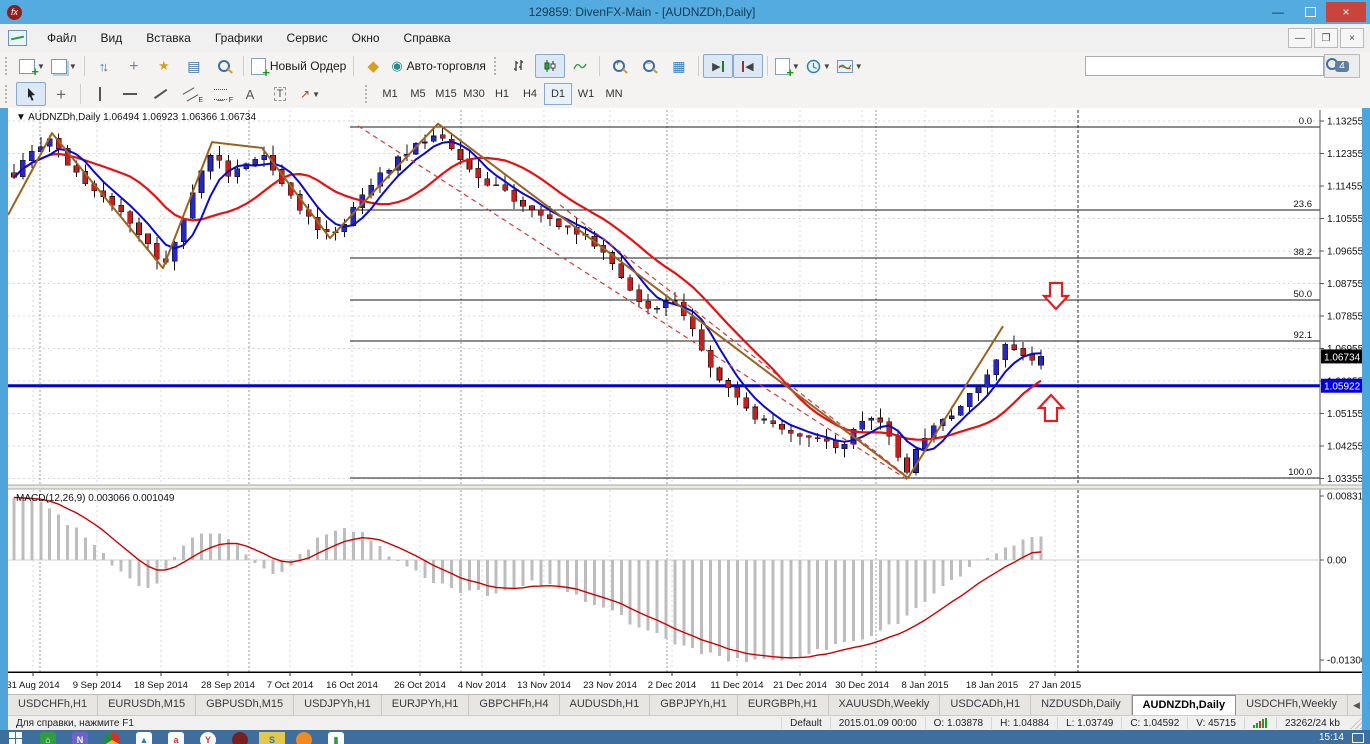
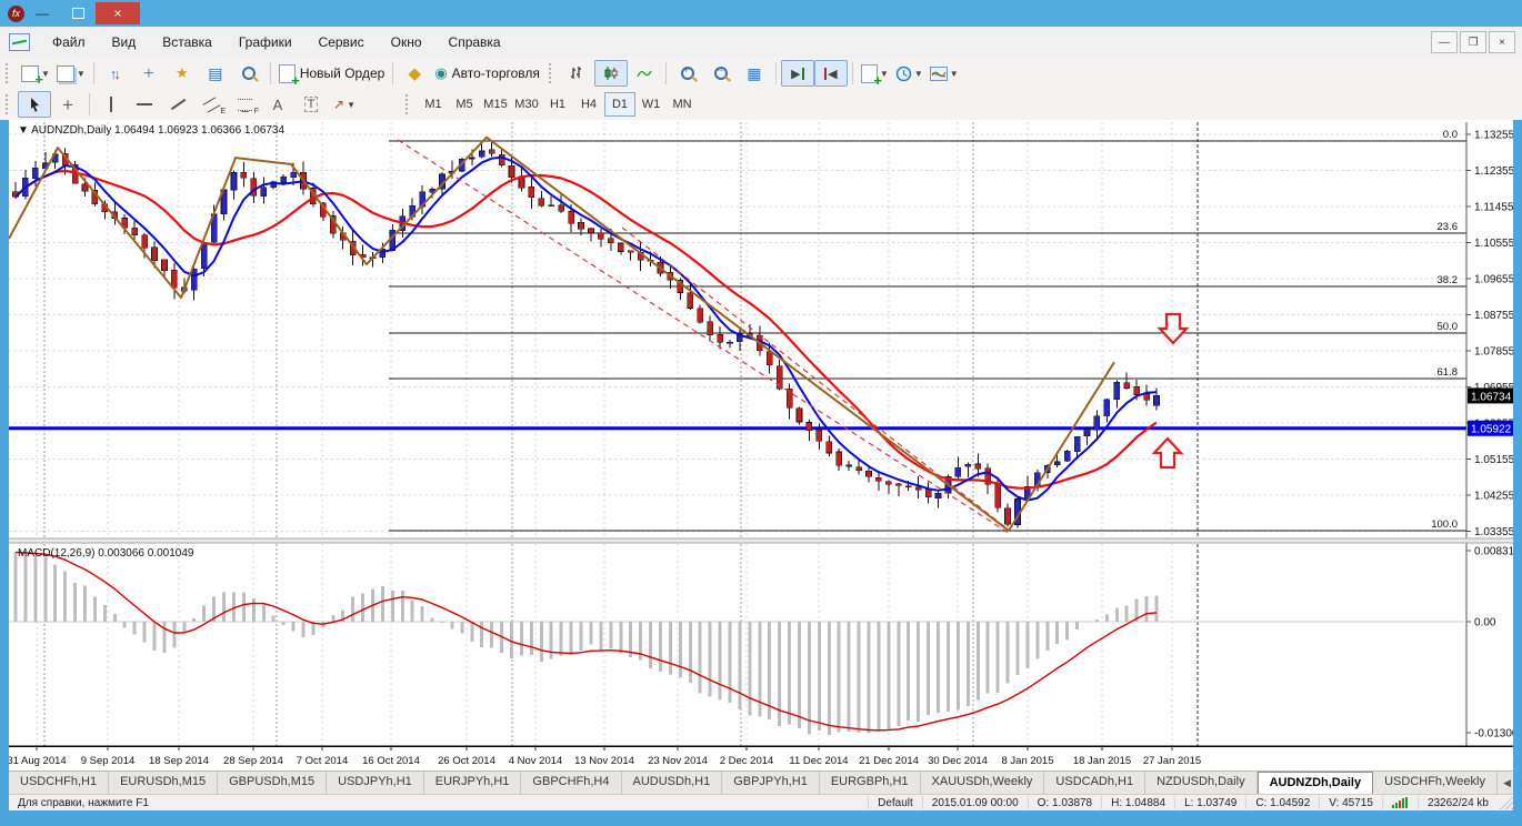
  fx
- 129859: DivenFX-Main - [AUDNZDh,Daily]
  —
  ×
  Файл Вид Вставка Графики Сервис Окно Справка
  —
  ❐
  ×
  +
  ▼
  ▼
  ↑
  ↓
  ＋
  ★
  ▤
  +
  Новый Ордер
  ◆
  ◉
  Авто-торговля
  +
  −
  ▦
  ▶
  ◀
  +
  ▼
  ▼
  ▼
- 4
  ＋
  A
  T
  ↗
  ▼
  M1
  M5
  M15
  M30
  H1
  H4
  D1
  W1
  MN
  0.0
  23.6
  38.2
  50.0
- 92.1
+ 61.8
  100.0
  ▼ AUDNZDh,Daily 1.06494 1.06923 1.06366 1.06734
  1.13255
  1.12355
  1.11455
  1.10555
  1.09655
  1.08755
  1.07855
  1.05155
  1.04255
  1.03355
  1.06734
  1.05922
  MACD(12,26,9) 0.003066 0.001049
  0.00831
  0.00
  -0.0130
  31 Aug 2014
  9 Sep 2014
  18 Sep 2014
  28 Sep 2014
  7 Oct 2014
  16 Oct 2014
  26 Oct 2014
  4 Nov 2014
  13 Nov 2014
  23 Nov 2014
  2 Dec 2014
  11 Dec 2014
  21 Dec 2014
  30 Dec 2014
  8 Jan 2015
  18 Jan 2015
  27 Jan 2015
  USDCHFh,H1
  EURUSDh,M15
  GBPUSDh,M15
  USDJPYh,H1
  EURJPYh,H1
  GBPCHFh,H4
  AUDUSDh,H1
  GBPJPYh,H1
  EURGBPh,H1
  XAUUSDh,Weekly
  USDCADh,H1
  NZDUSDh,Daily
  AUDNZDh,Daily
  USDCHFh,Weekly
  ◀
  Для справки, нажмите F1
  Default
  2015.01.09 00:00
  O: 1.03878
  H: 1.04884
  L: 1.03749
  C: 1.04592
  V: 45715
  23262/24 kb
- ⌂
- N
- ▲
- a
- Y
- S
- ▮
- 15:14
